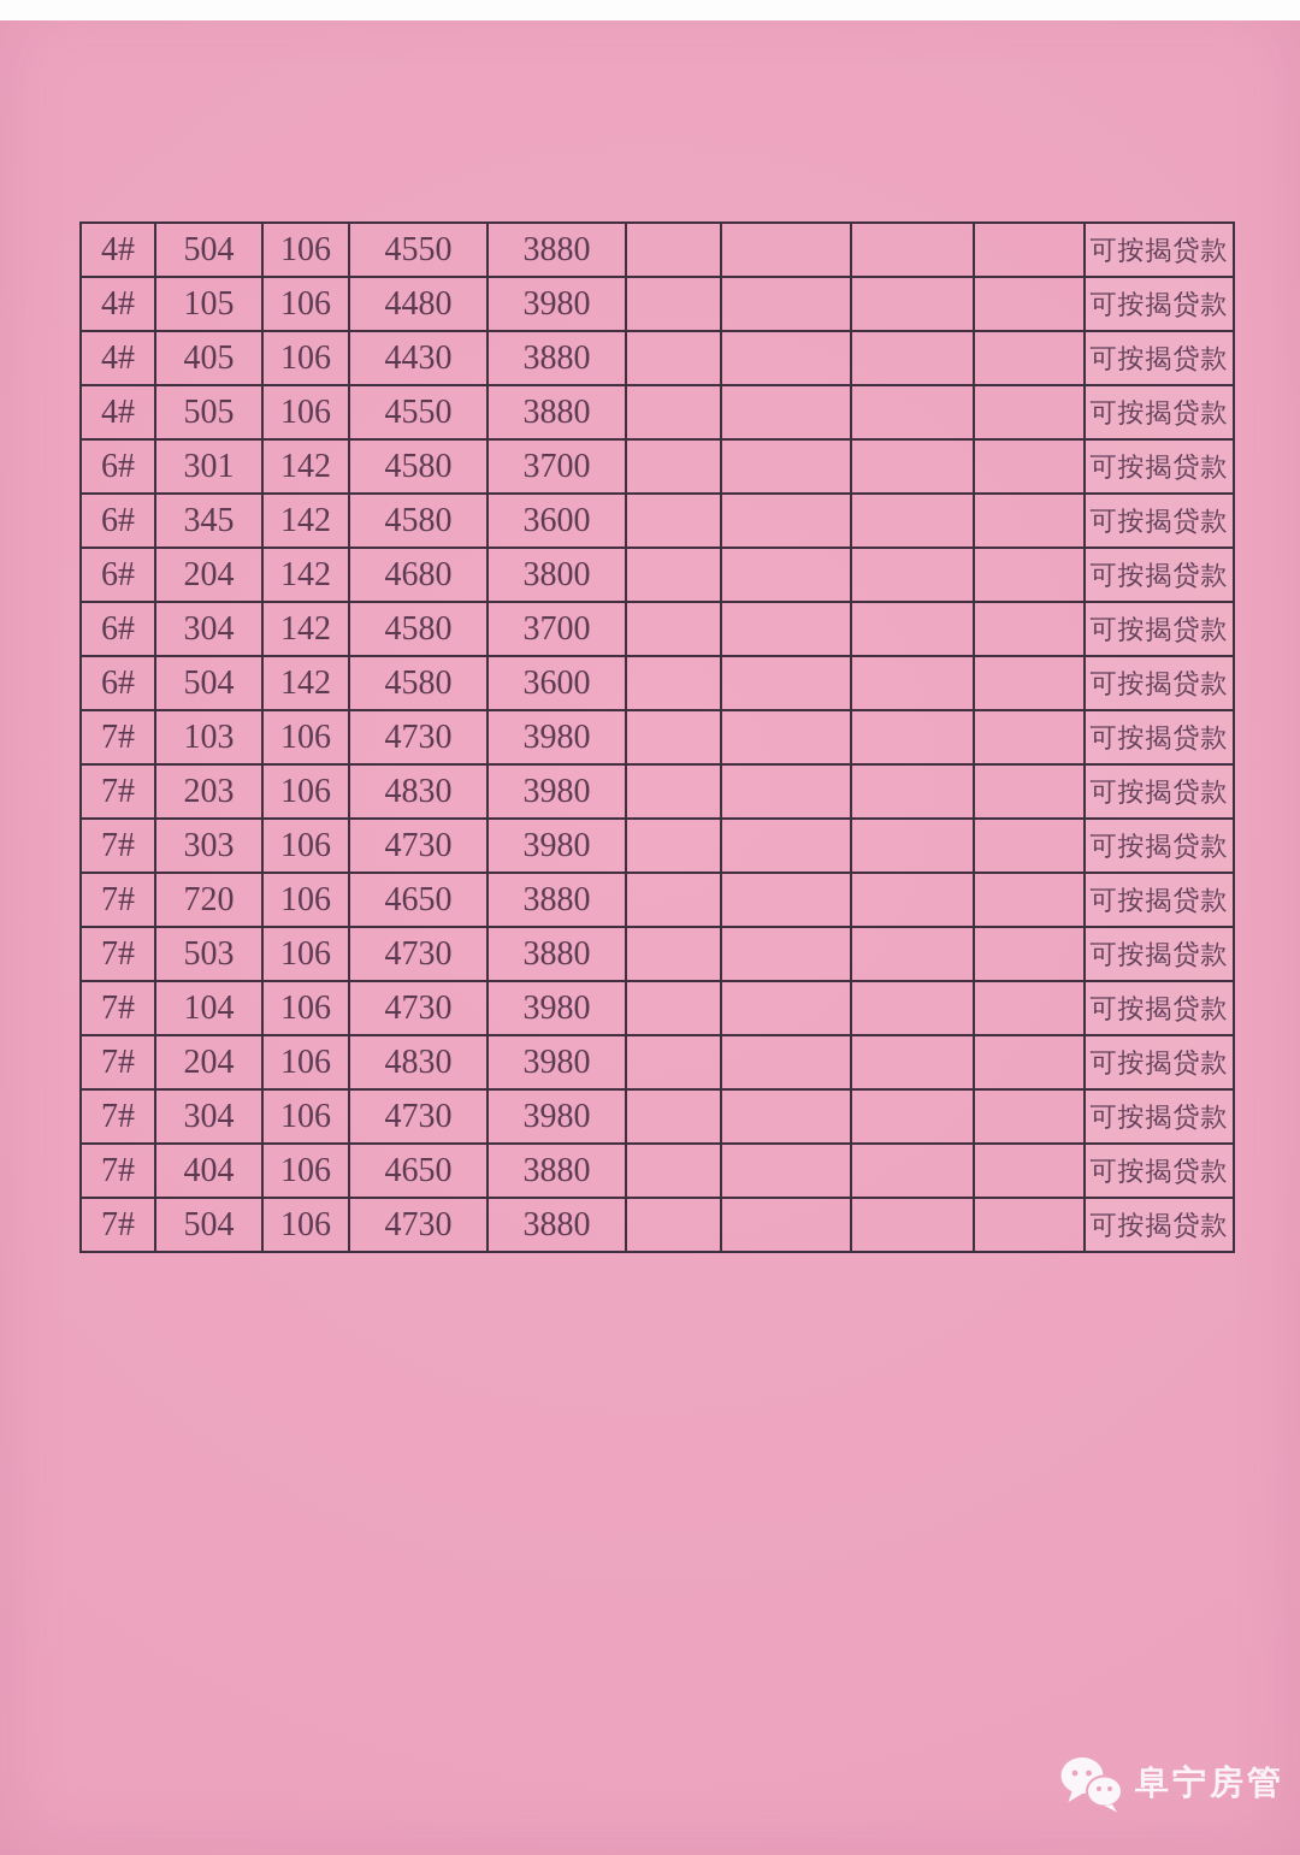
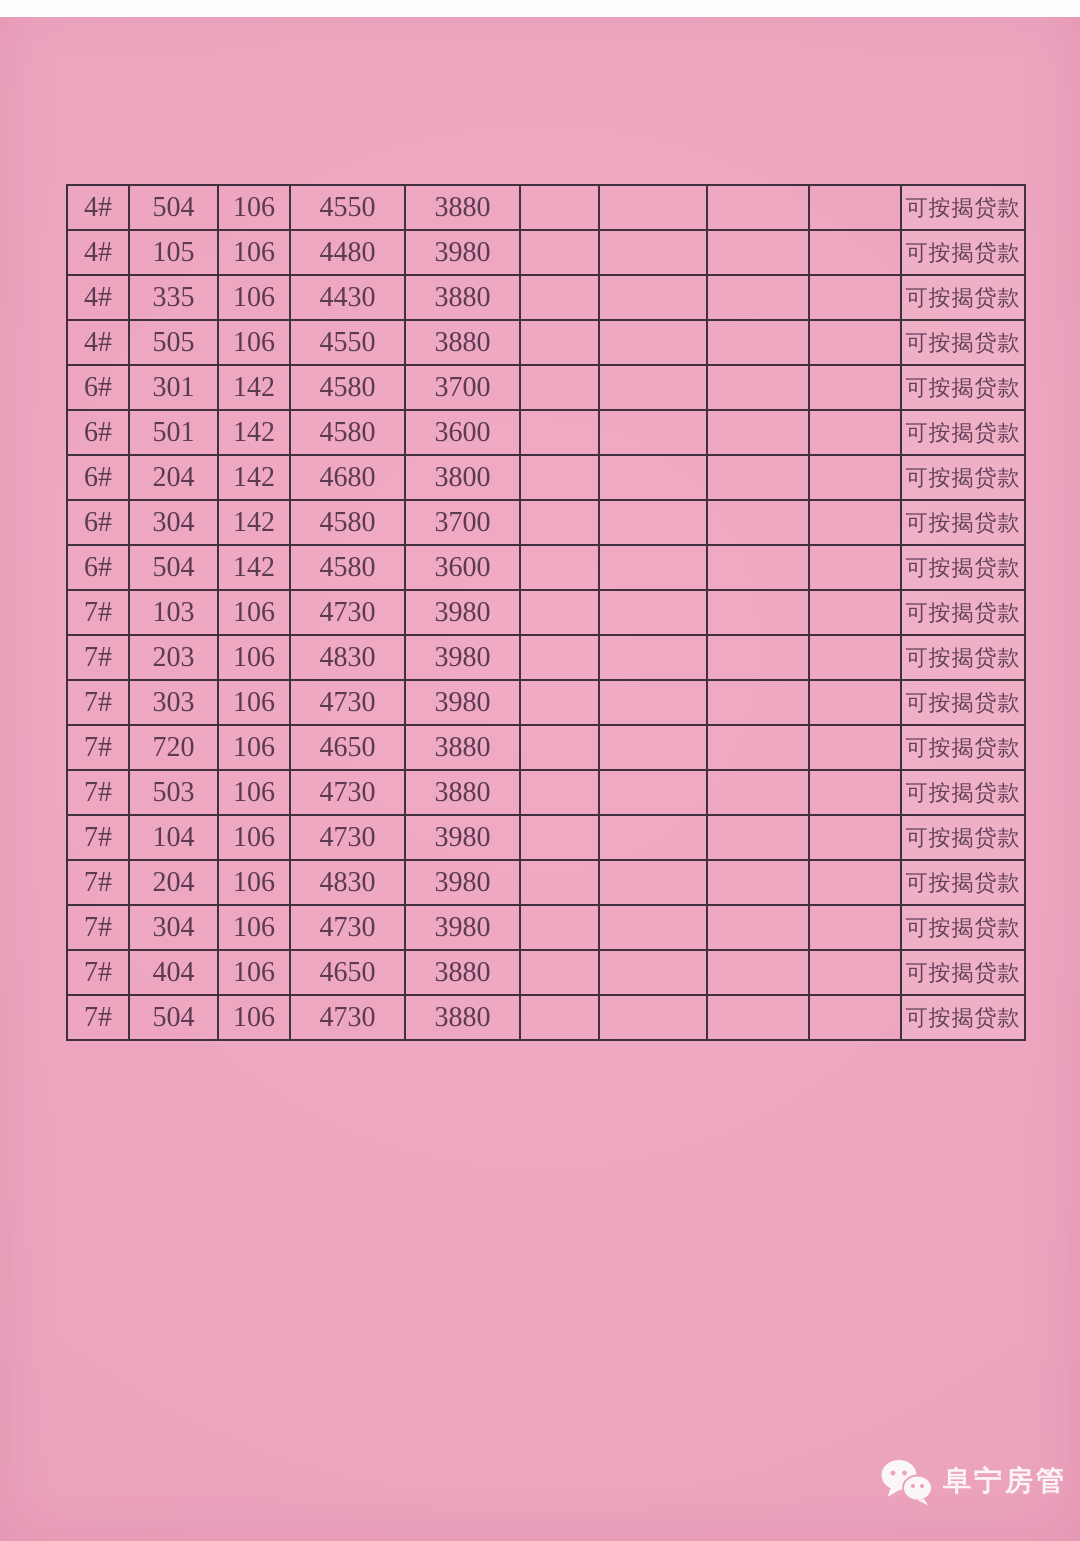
  4#	504	106	4550	3880					可按揭贷款
  4#	105	106	4480	3980					可按揭贷款
- 4#	405	106	4430	3880					可按揭贷款
+ 4#	335	106	4430	3880					可按揭贷款
  4#	505	106	4550	3880					可按揭贷款
  6#	301	142	4580	3700					可按揭贷款
- 6#	345	142	4580	3600					可按揭贷款
+ 6#	501	142	4580	3600					可按揭贷款
  6#	204	142	4680	3800					可按揭贷款
  6#	304	142	4580	3700					可按揭贷款
  6#	504	142	4580	3600					可按揭贷款
  7#	103	106	4730	3980					可按揭贷款
  7#	203	106	4830	3980					可按揭贷款
  7#	303	106	4730	3980					可按揭贷款
  7#	720	106	4650	3880					可按揭贷款
  7#	503	106	4730	3880					可按揭贷款
  7#	104	106	4730	3980					可按揭贷款
  7#	204	106	4830	3980					可按揭贷款
  7#	304	106	4730	3980					可按揭贷款
  7#	404	106	4650	3880					可按揭贷款
  7#	504	106	4730	3880					可按揭贷款
  阜宁房管
